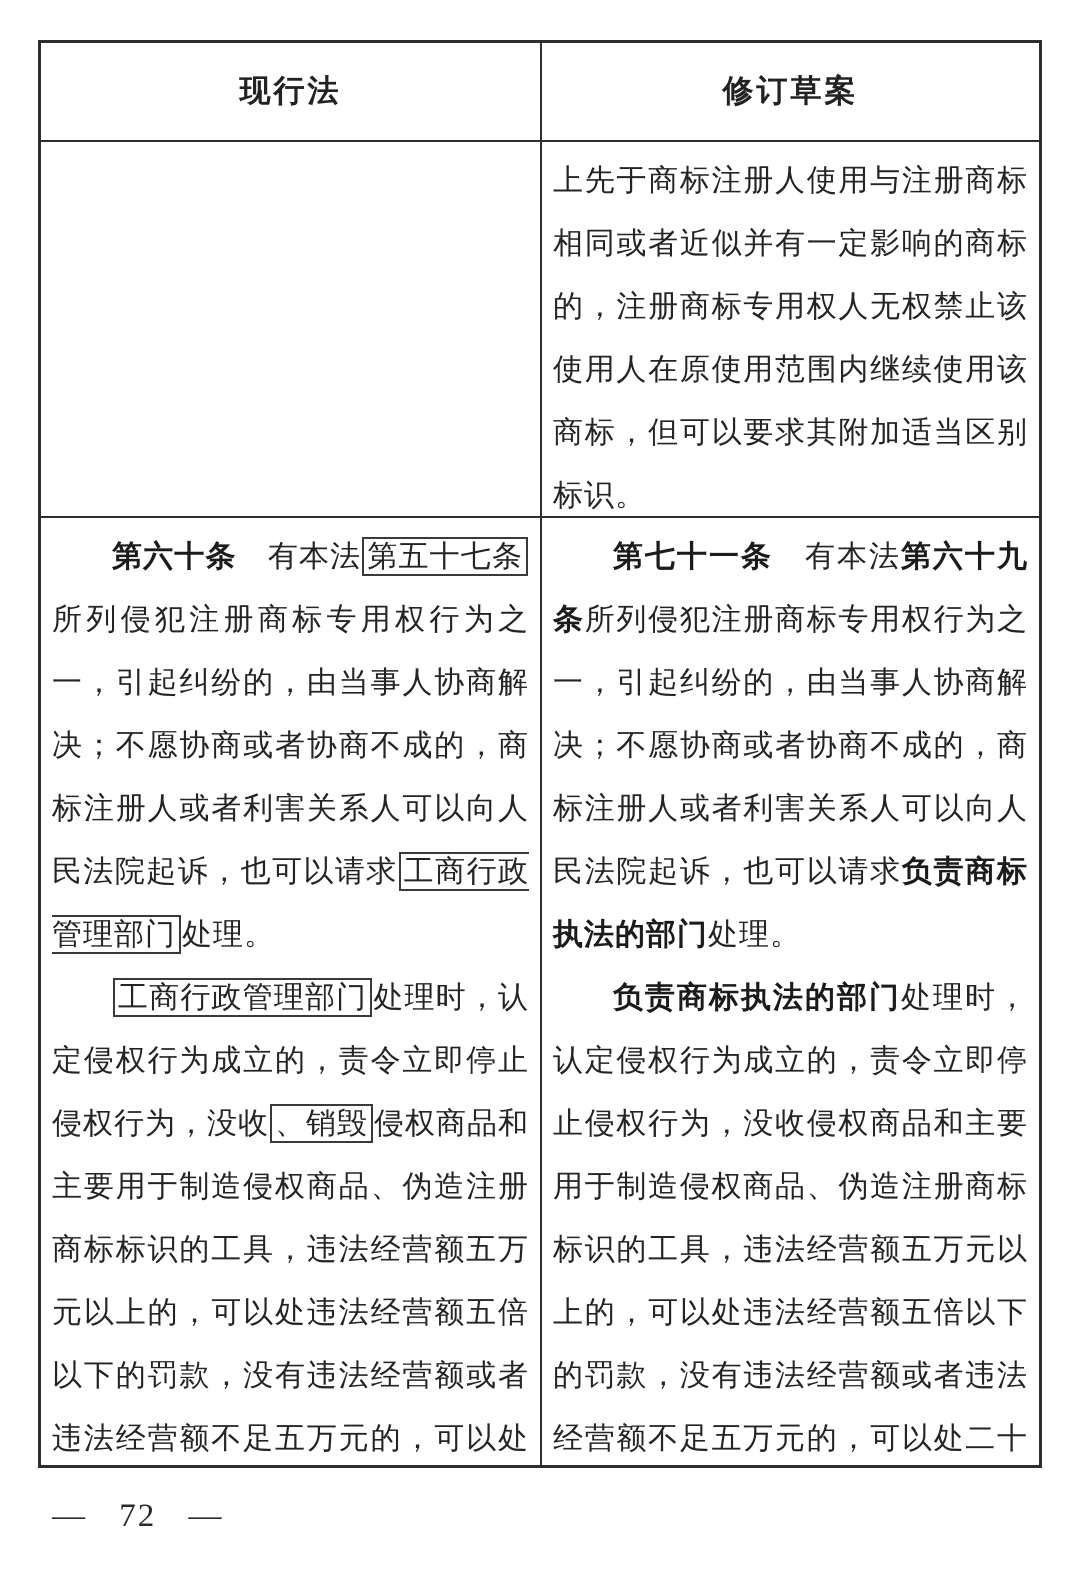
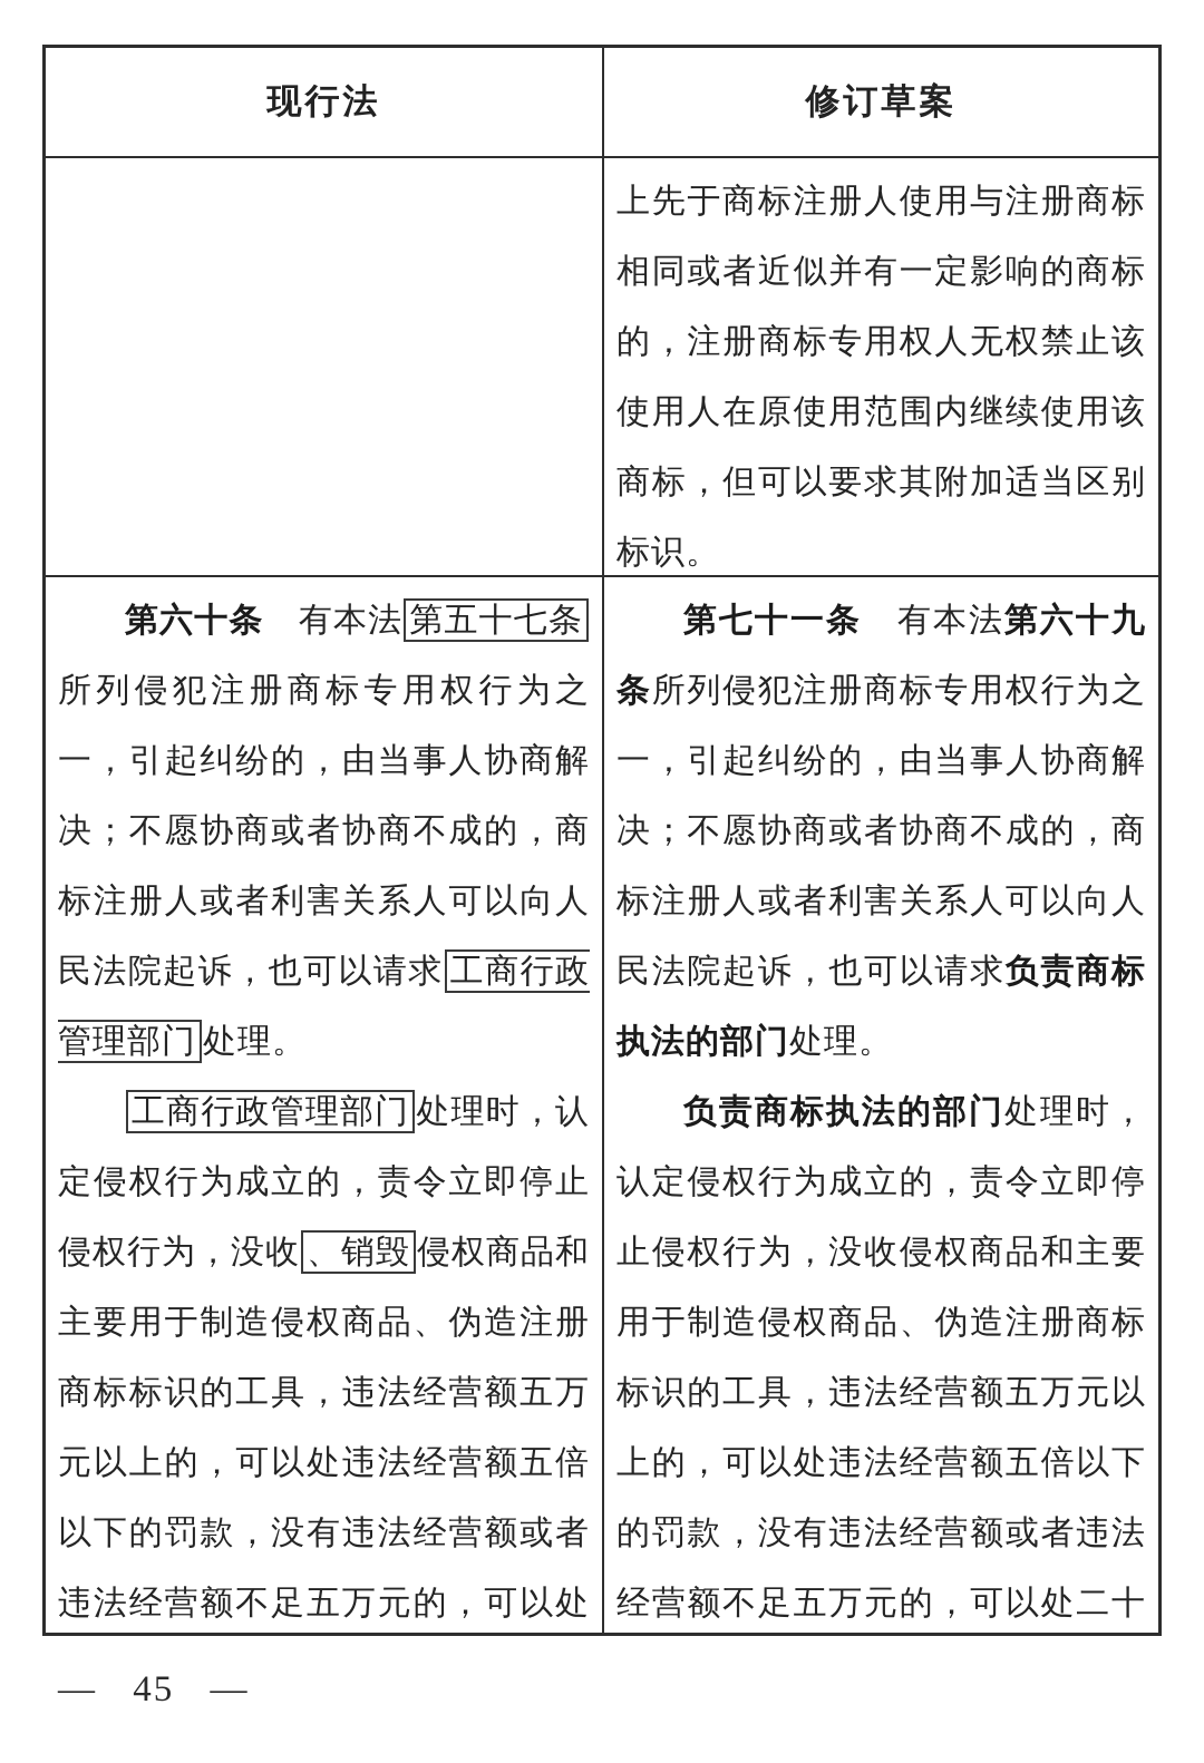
  现行法
  修订草案
  上先于商标注册人使用与注册商标相同或者近似并有一定影响的商标的，注册商标专用权人无权禁止该使用人在原使用范围内继续使用该商标，但可以要求其附加适当区别标识。
  第六十条 有本法 第五十七条所列侵犯注册商标专用权行为之一，引起纠纷的，由当事人协商解决；不愿协商或者协商不成的，商标注册人或者利害关系人可以向人民法院起诉，也可以请求 工商行政管理部门 处理。
  工商行政管理部门 处理时，认定侵权行为成立的，责令立即停止侵权行为，没收 、销毁 侵权商品和主要用于制造侵权商品、伪造注册商标标识的工具，违法经营额五万元以上的，可以处违法经营额五倍以下的罚款，没有违法经营额或者违法经营额不足五万元的，可以处
  第七十一条 有本法第六十九条所列侵犯注册商标专用权行为之一，引起纠纷的，由当事人协商解决；不愿协商或者协商不成的，商标注册人或者利害关系人可以向人民法院起诉，也可以请求负责商标执法的部门处理。
  负责商标执法的部门处理时，认定侵权行为成立的，责令立即停止侵权行为，没收侵权商品和主要用于制造侵权商品、伪造注册商标标识的工具，违法经营额五万元以上的，可以处违法经营额五倍以下的罚款，没有违法经营额或者违法经营额不足五万元的，可以处二十
- — 72 —
+ — 45 —
